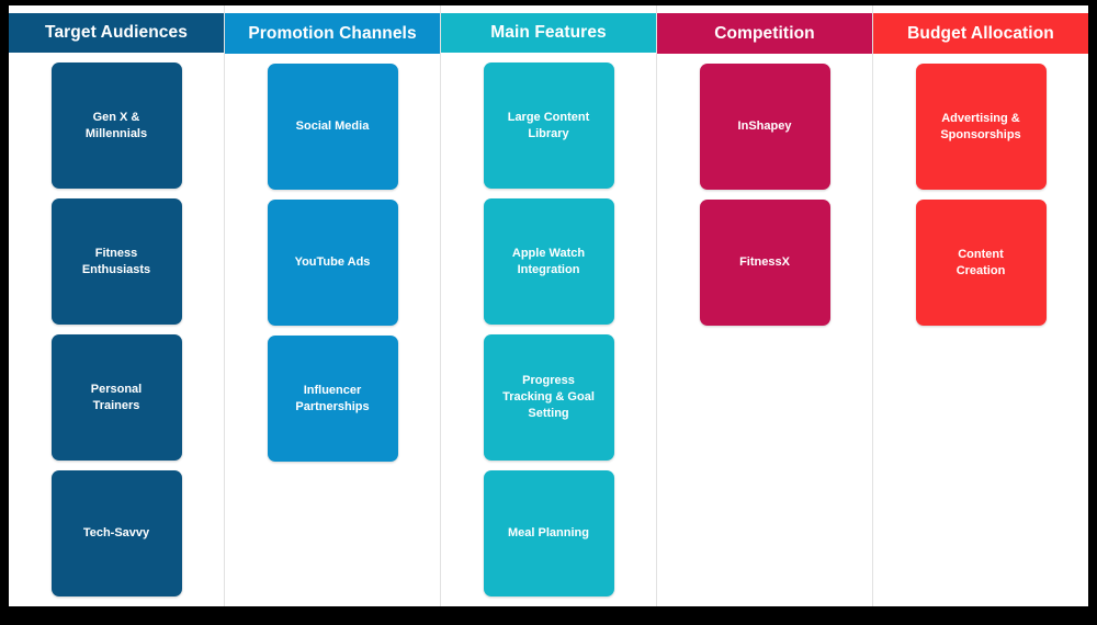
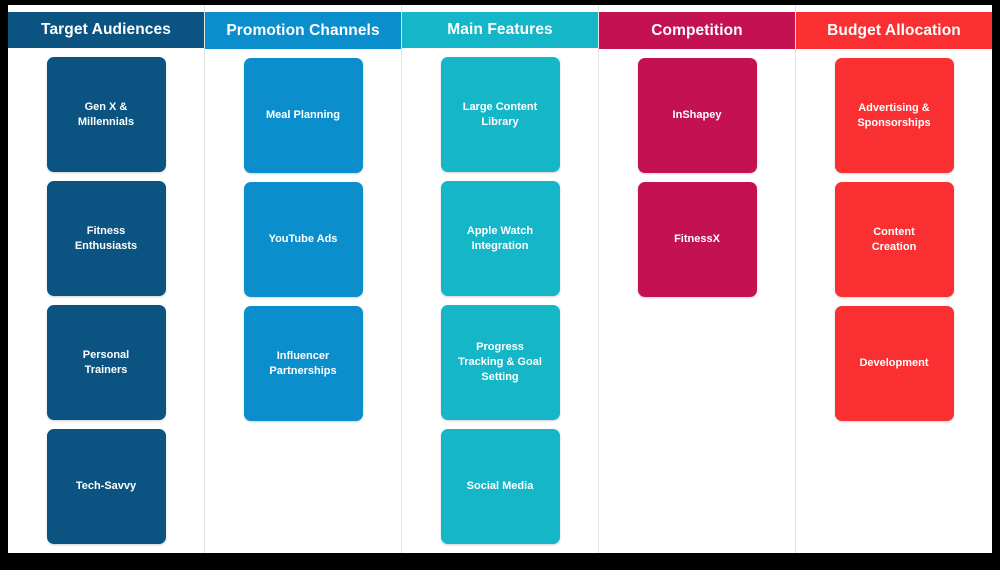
  Target Audiences
  Gen X &
  Millennials
  Fitness
  Enthusiasts
  Personal
  Trainers
  Tech-Savvy
  Promotion Channels
- Social Media
+ Meal Planning
  YouTube Ads
  Influencer
  Partnerships
  Main Features
  Large Content
  Library
  Apple Watch
  Integration
  Progress
  Tracking & Goal
  Setting
- Meal Planning
+ Social Media
  Competition
  InShapey
  FitnessX
  Budget Allocation
  Advertising &
  Sponsorships
  Content
  Creation
+ Development
